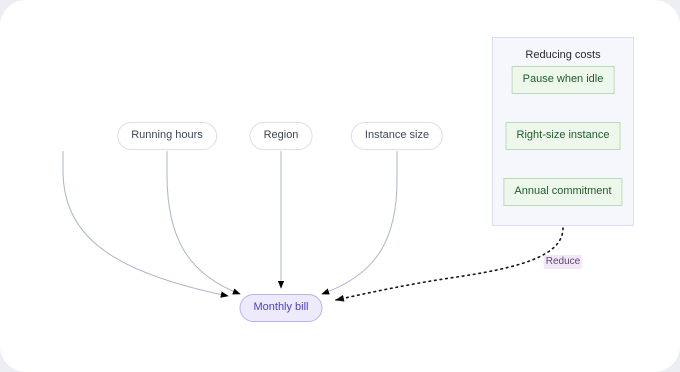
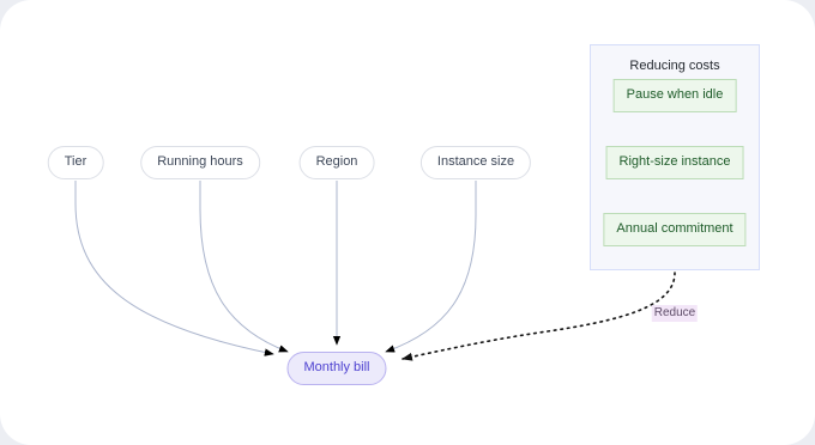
+ Tier
  Running hours
  Region
  Instance size
  Monthly bill
  Reducing costs
  Pause when idle
  Right-size instance
  Annual commitment
  Reduce
